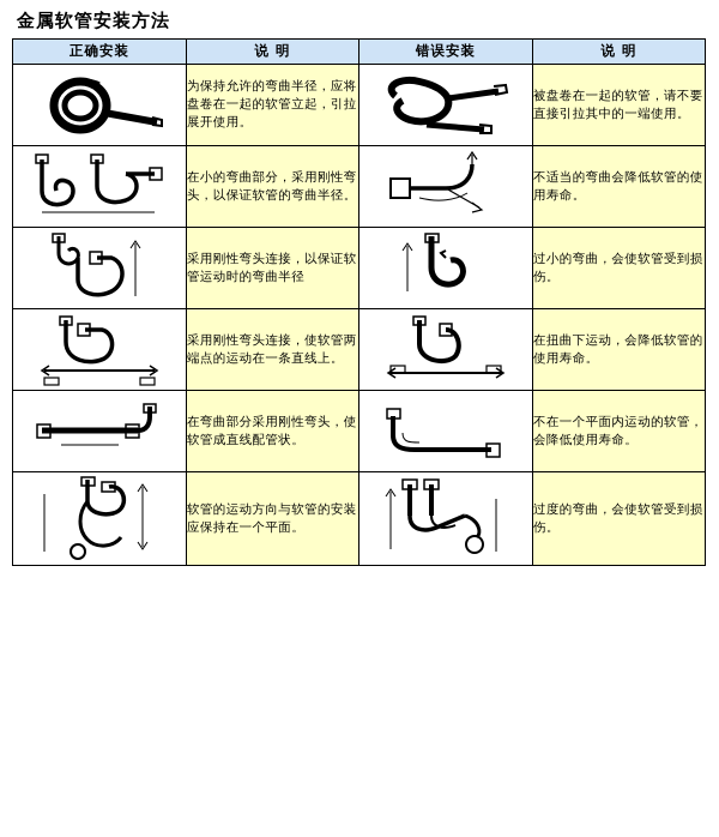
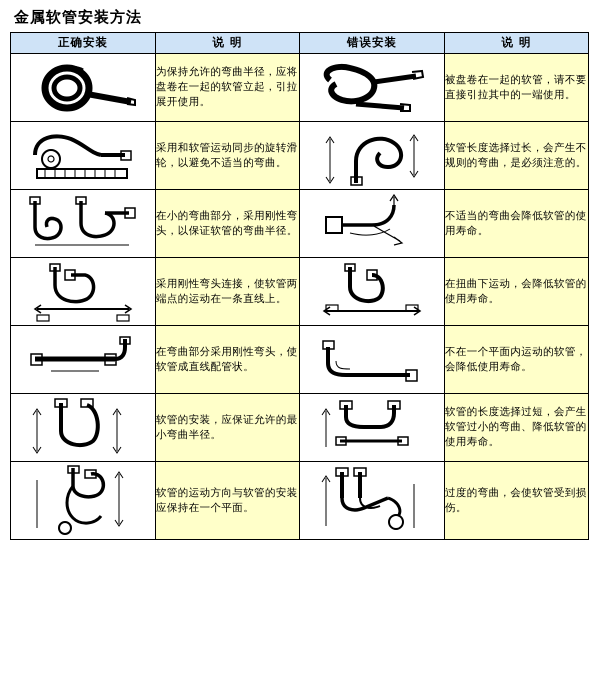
  金属软管安装方法
  正确安装	说 明	错误安装	说 明
  	为保持允许的弯曲半径，应将盘卷在一起的软管立起，引拉展开使用。		被盘卷在一起的软管，请不要直接引拉其中的一端使用。
+ 	采用和软管运动同步的旋转滑轮，以避免不适当的弯曲。		软管长度选择过长，会产生不规则的弯曲，是必须注意的。
  	在小的弯曲部分，采用刚性弯头，以保证软管的弯曲半径。		不适当的弯曲会降低软管的使用寿命。
- 	采用刚性弯头连接，以保证软管运动时的弯曲半径		过小的弯曲，会使软管受到损伤。
  	采用刚性弯头连接，使软管两端点的运动在一条直线上。		在扭曲下运动，会降低软管的使用寿命。
  	在弯曲部分采用刚性弯头，使软管成直线配管状。		不在一个平面内运动的软管，会降低使用寿命。
+ 	软管的安装，应保证允许的最小弯曲半径。		软管的长度选择过短，会产生软管过小的弯曲、降低软管的使用寿命。
  	软管的运动方向与软管的安装应保持在一个平面。		过度的弯曲，会使软管受到损伤。
